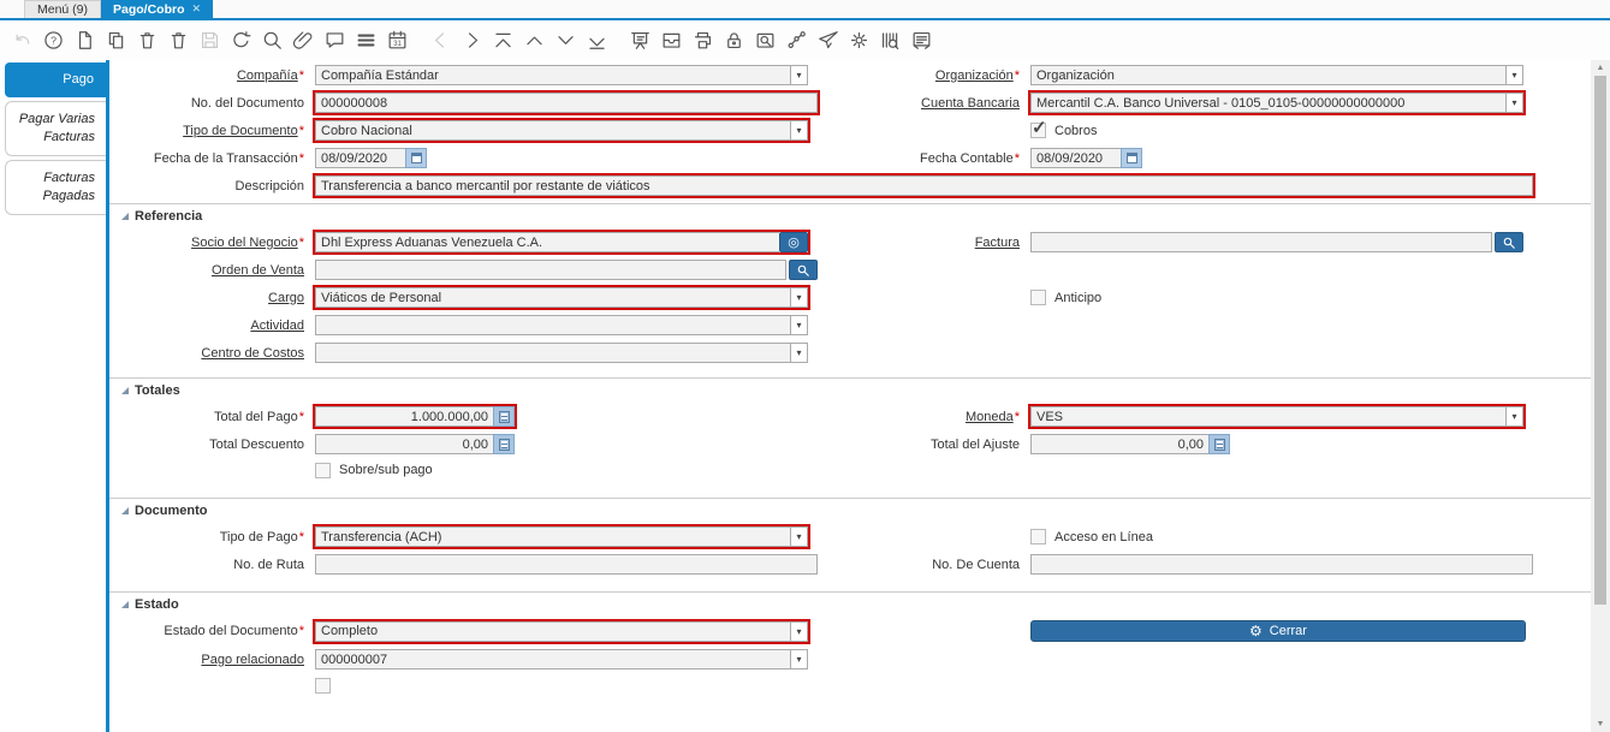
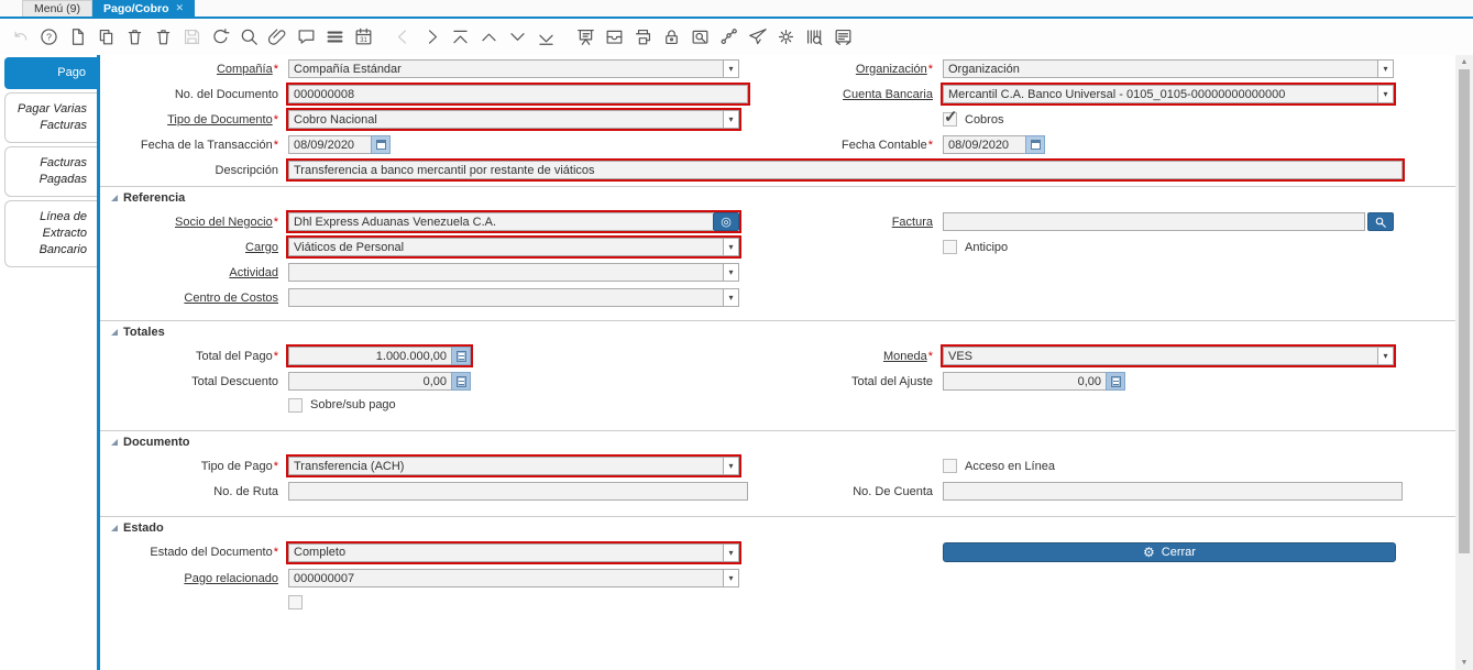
  Menú (9)
  Pago/Cobro
  ✕
  ?
  Pago
  Pagar Varias Facturas
  Facturas Pagadas
+ Línea de Extracto Bancario
  Compañía*
  Compañía Estándar
  ▾
  Organización*
  Organización
  ▾
  No. del Documento
  000000008
  Cuenta Bancaria
  Mercantil C.A. Banco Universal - 0105_0105-00000000000000
  ▾
  Tipo de Documento*
  Cobro Nacional
  ▾
  Cobros
  Fecha de la Transacción*
  08/09/2020
  Fecha Contable*
  08/09/2020
  Descripción
  Transferencia a banco mercantil por restante de viáticos
  Referencia
  Socio del Negocio*
  Dhl Express Aduanas Venezuela C.A.
  ◎
  Factura
- Orden de Venta
  Cargo
  Viáticos de Personal
  ▾
  Anticipo
  Actividad
  ▾
  Centro de Costos
  ▾
  Totales
  Total del Pago*
  1.000.000,00
  Moneda*
  VES
  ▾
  Total Descuento
  0,00
  Total del Ajuste
  0,00
  Sobre/sub pago
  Documento
  Tipo de Pago*
  Transferencia (ACH)
  ▾
  Acceso en Línea
  No. de Ruta
  No. De Cuenta
  Estado
  Estado del Documento*
  Completo
  ▾
  ⚙
  Cerrar
  Pago relacionado
  000000007
  ▾
